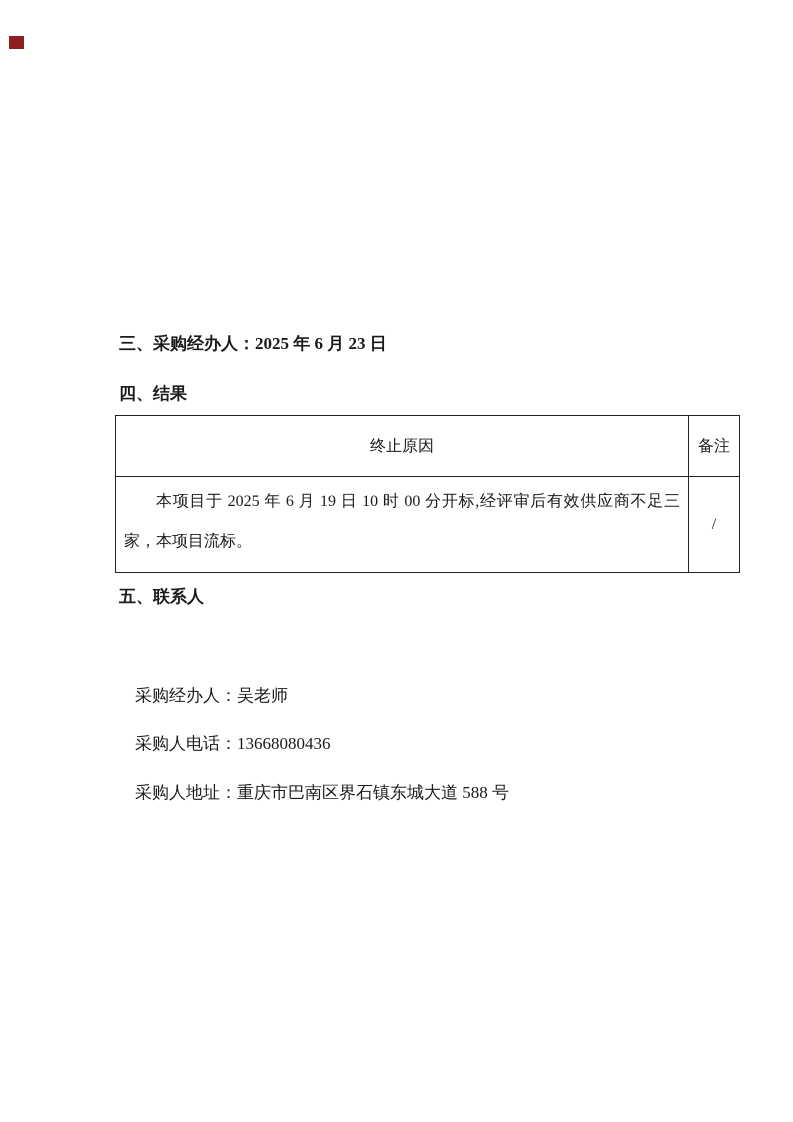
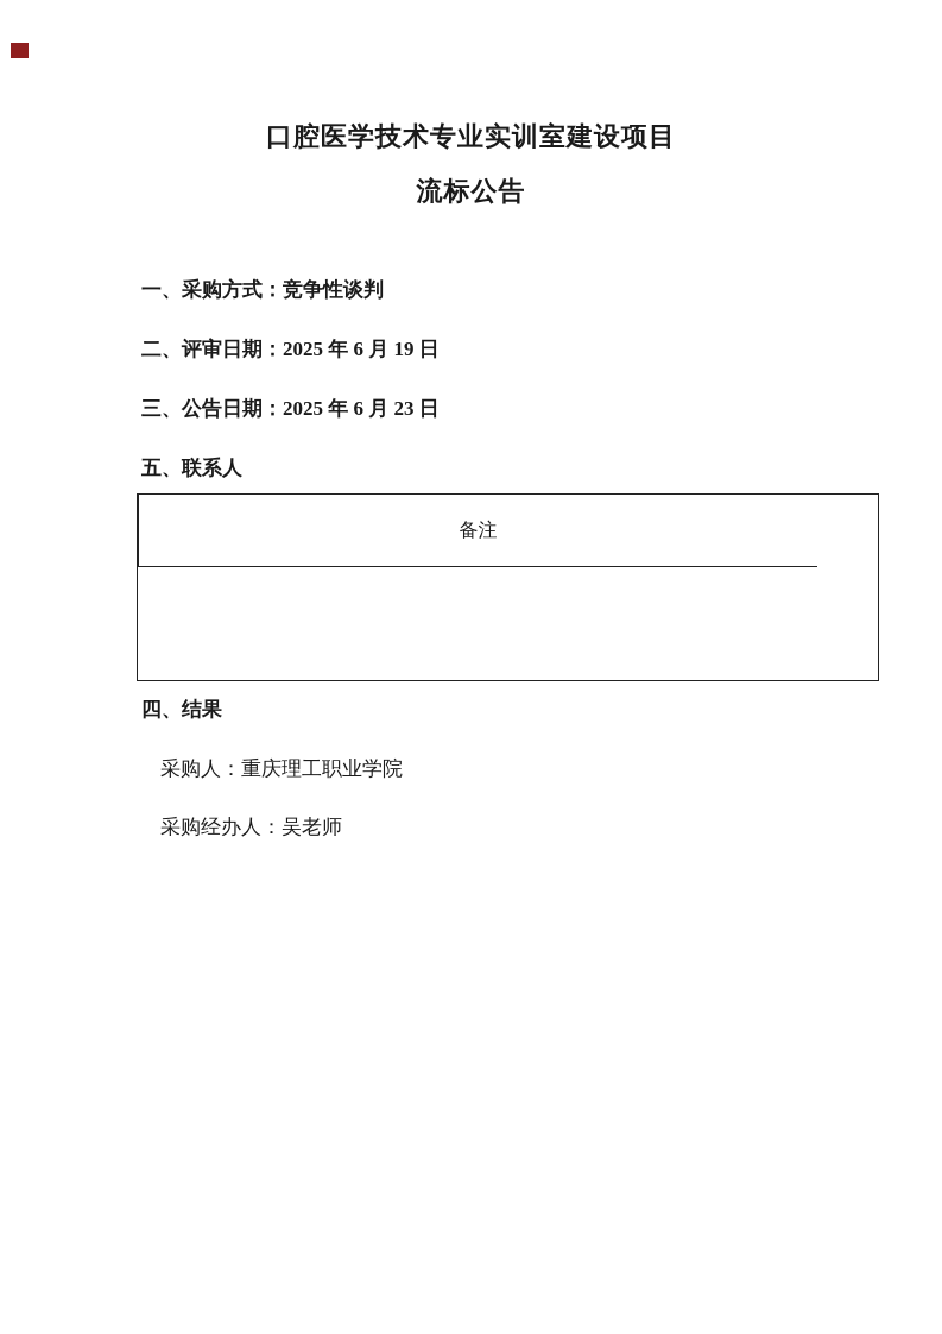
+ 口腔医学技术专业实训室建设项目
+ 流标公告
+ 一、采购方式：竞争性谈判
+ 二、评审日期：2025 年 6 月 19 日
- 三、采购经办人：2025 年 6 月 23 日
+ 三、公告日期：2025 年 6 月 23 日
- 四、结果
+ 五、联系人
- 终止原因
  备注
- 本项目于 2025 年 6 月 19 日 10 时 00 分开标,经评审后有效供应商不足三家，本项目流标。
- /
- 五、联系人
+ 四、结果
+ 采购人：重庆理工职业学院
  采购经办人：吴老师
- 采购人电话：13668080436
- 采购人地址：重庆市巴南区界石镇东城大道 588 号
